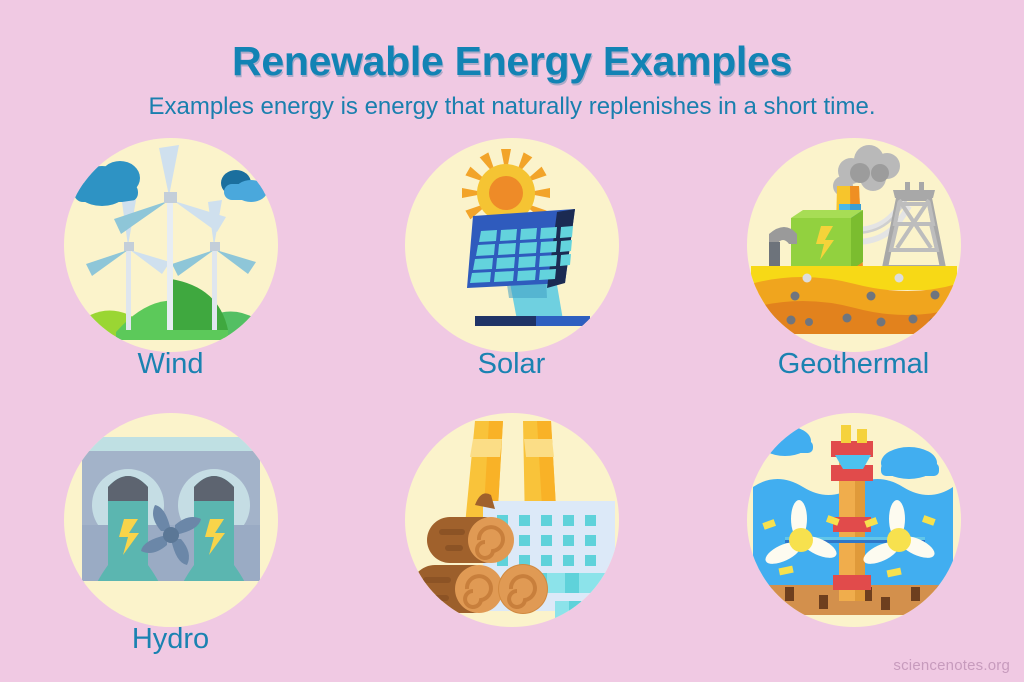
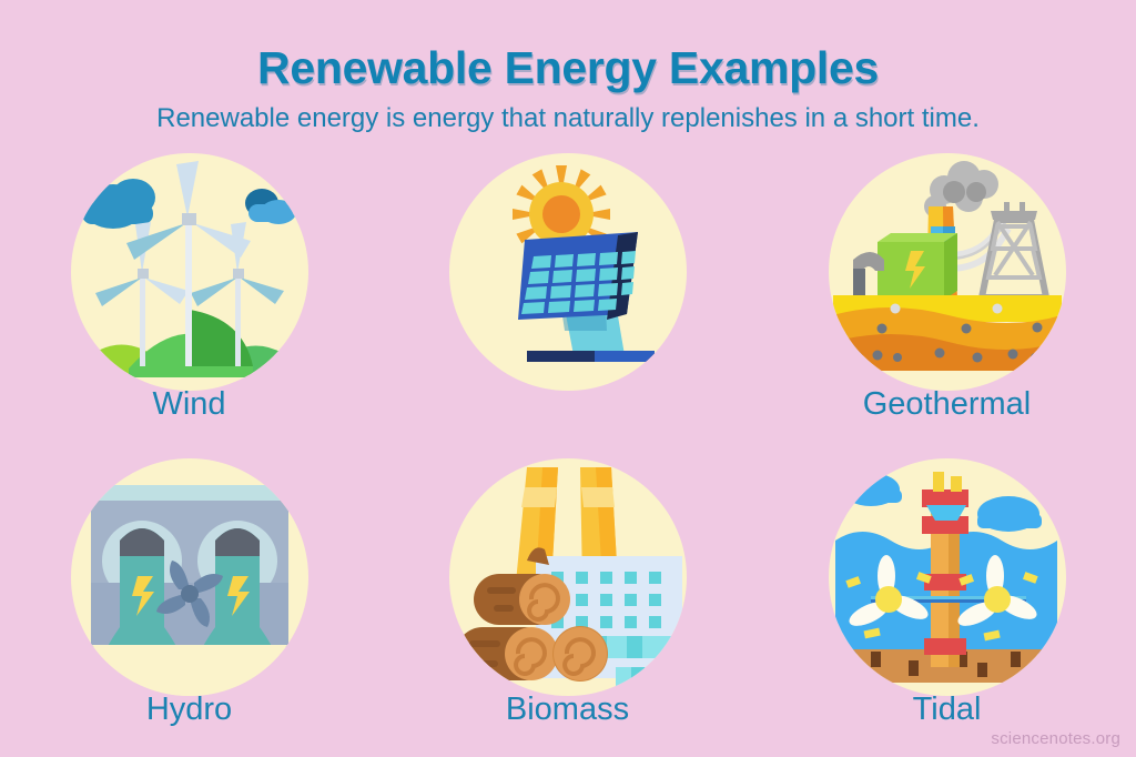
  Renewable Energy Examples
- Examples energy is energy that naturally replenishes in a short time.
+ Renewable energy is energy that naturally replenishes in a short time.
  Wind
- Solar
  Geothermal
  Hydro
+ Biomass
+ Tidal
  sciencenotes.org
